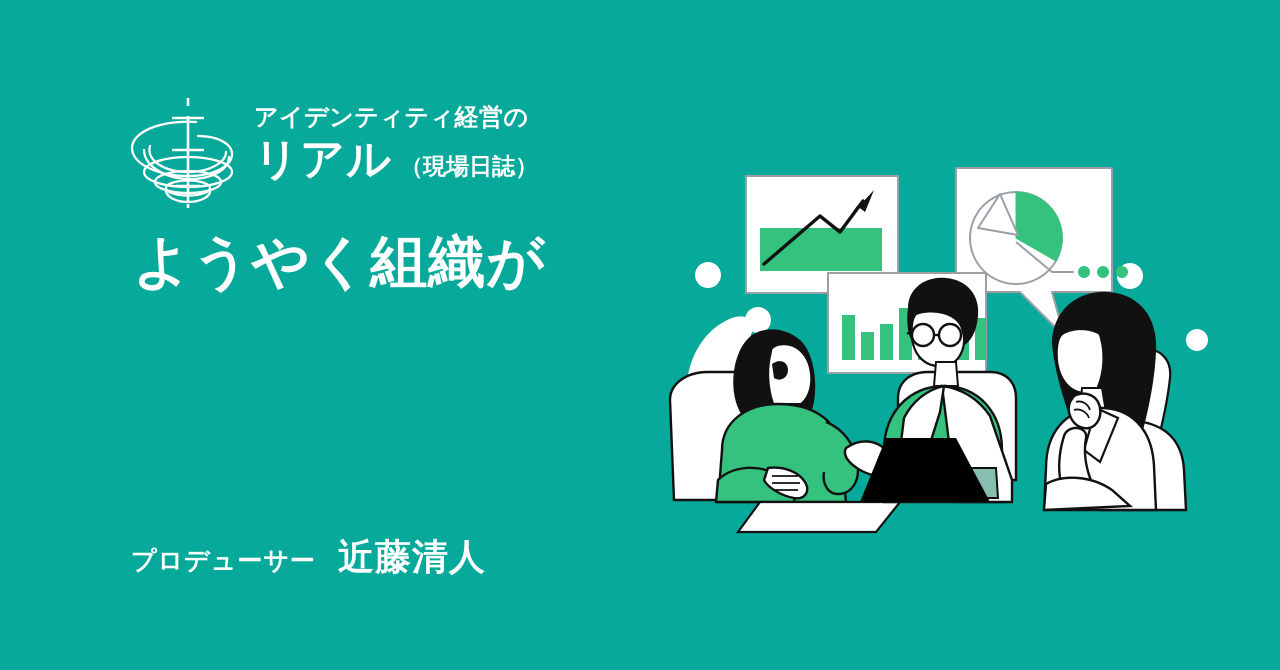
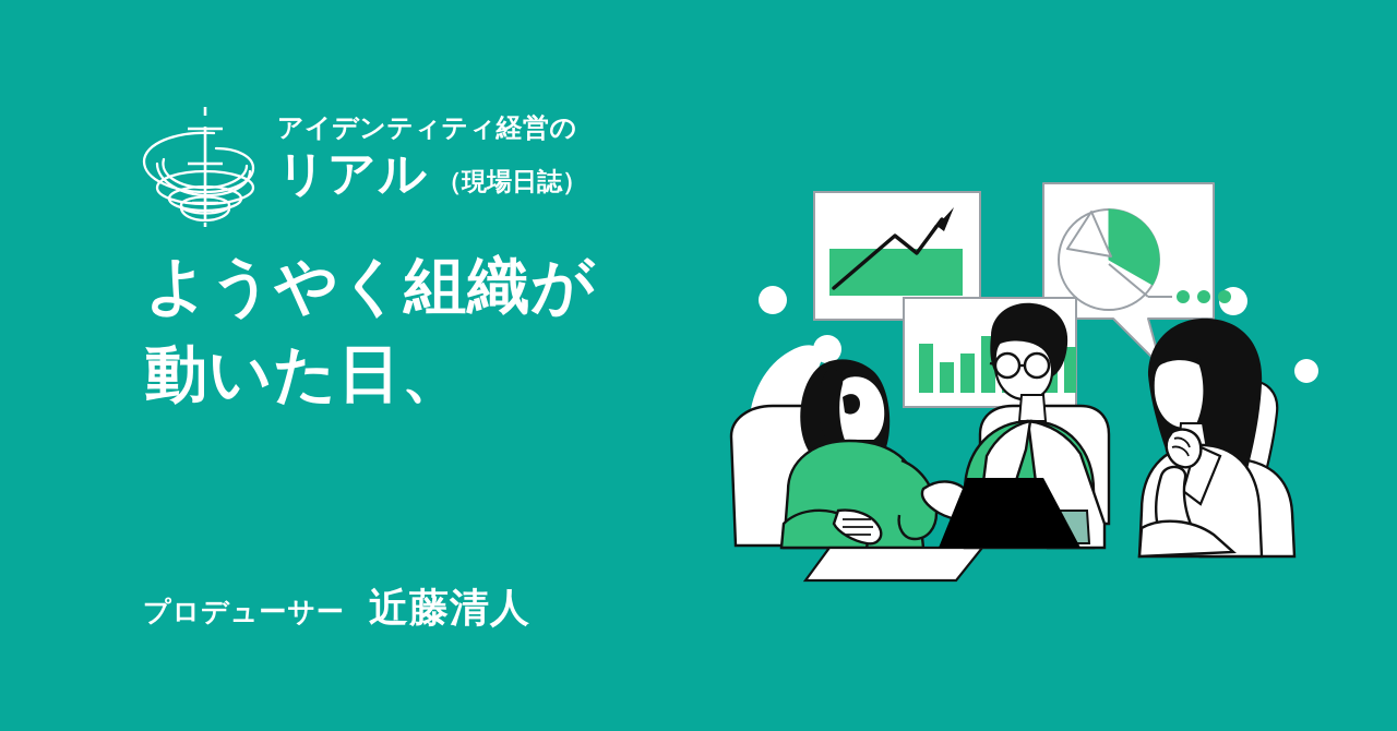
  アイデンティティ経営の
  リアル
  （現場日誌）
  ようやく組織が
+ 動いた日、
  プロデューサー
  近藤清人
